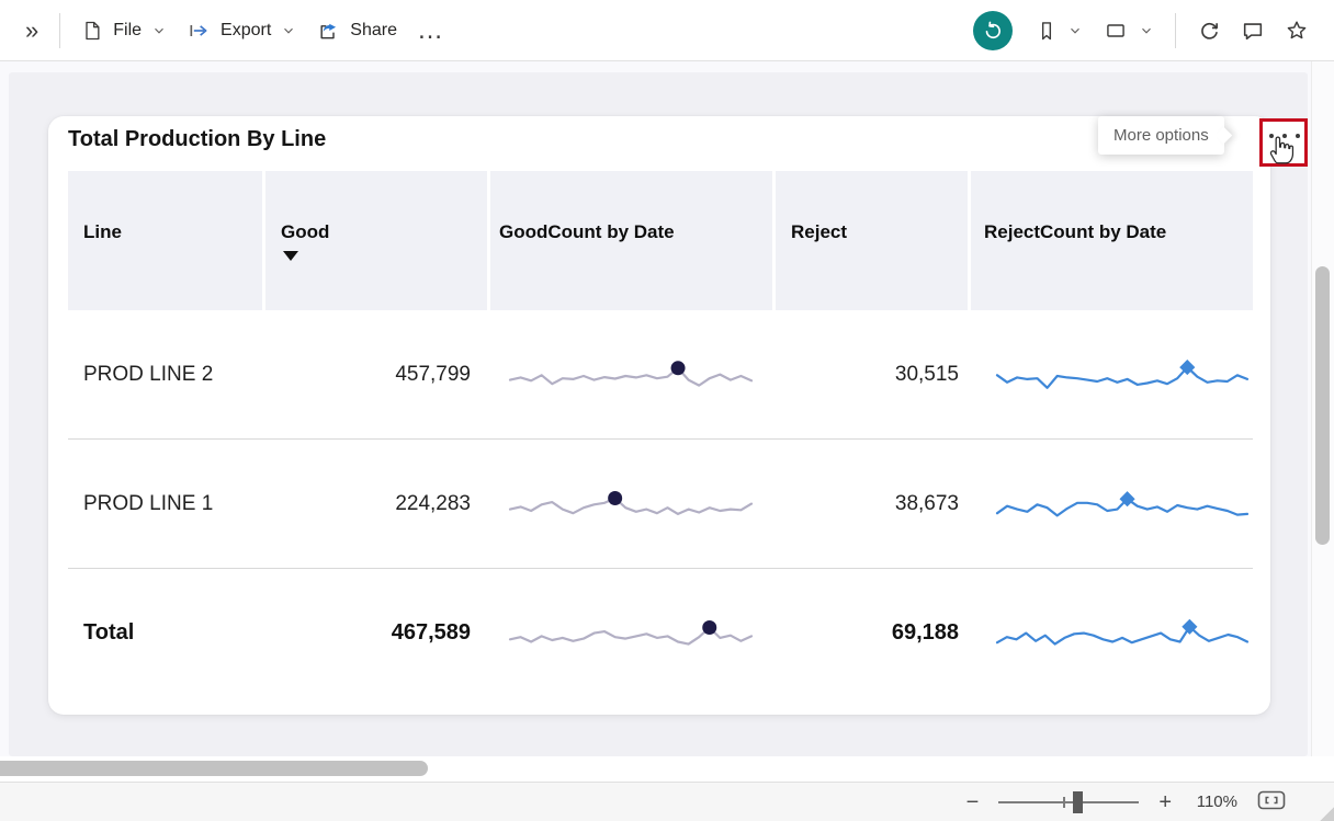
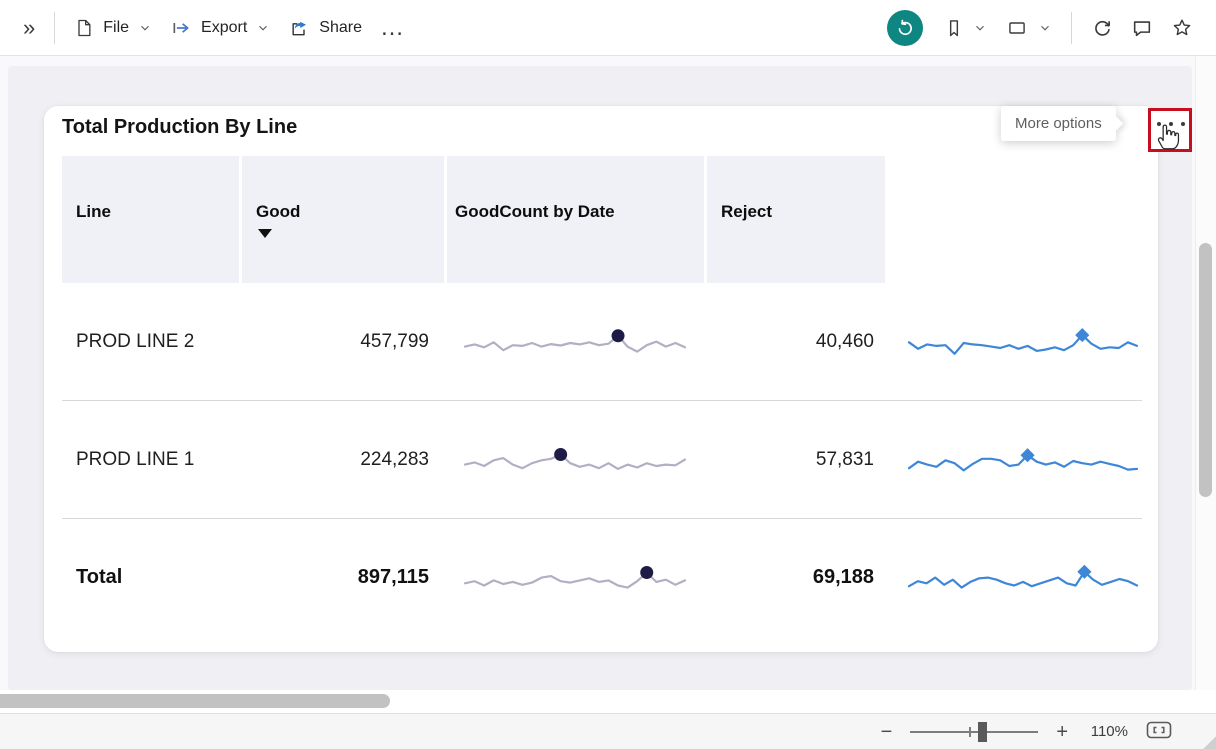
  »
  File
  Export
  Share
  …
  Total Production By Line
  Line
  Good
  GoodCount by Date
  Reject
- RejectCount by Date
  PROD LINE 2
  457,799
- 30,515
+ 40,460
  PROD LINE 1
  224,283
- 38,673
+ 57,831
  Total
- 467,589
+ 897,115
  69,188
  More options
  −
  +
  110%
